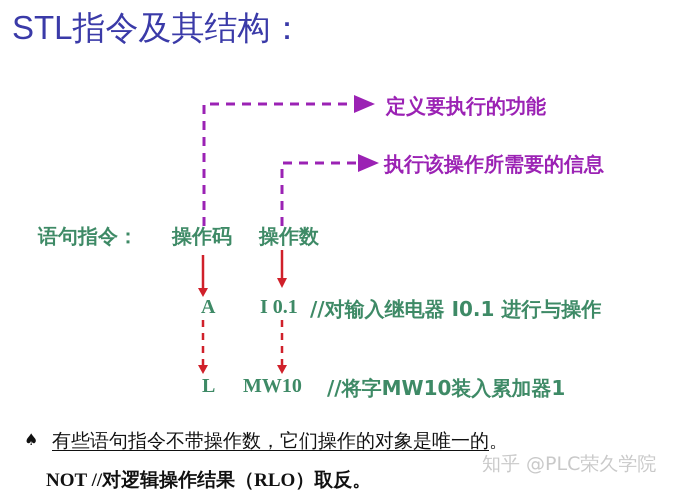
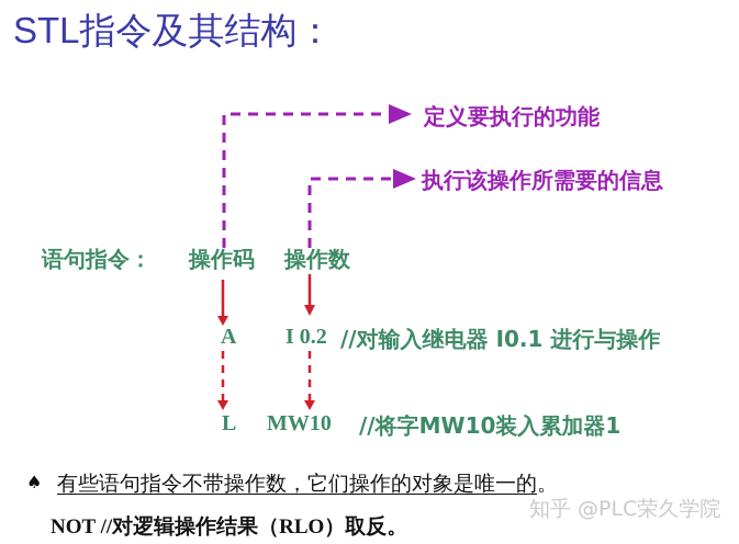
  STL指令及其结构：
  定义要执行的功能
  执行该操作所需要的信息
  语句指令：
  操作码
  操作数
  A
- I 0.1
+ I 0.2
  //对输入继电器 I0.1 进行与操作
  L
  MW10
  //将字MW10装入累加器1
  ♠
  有些语句指令不带操作数，它们操作的对象是唯一的。
  NOT //对逻辑操作结果（RLO）取反。
  知乎 @PLC荣久学院
